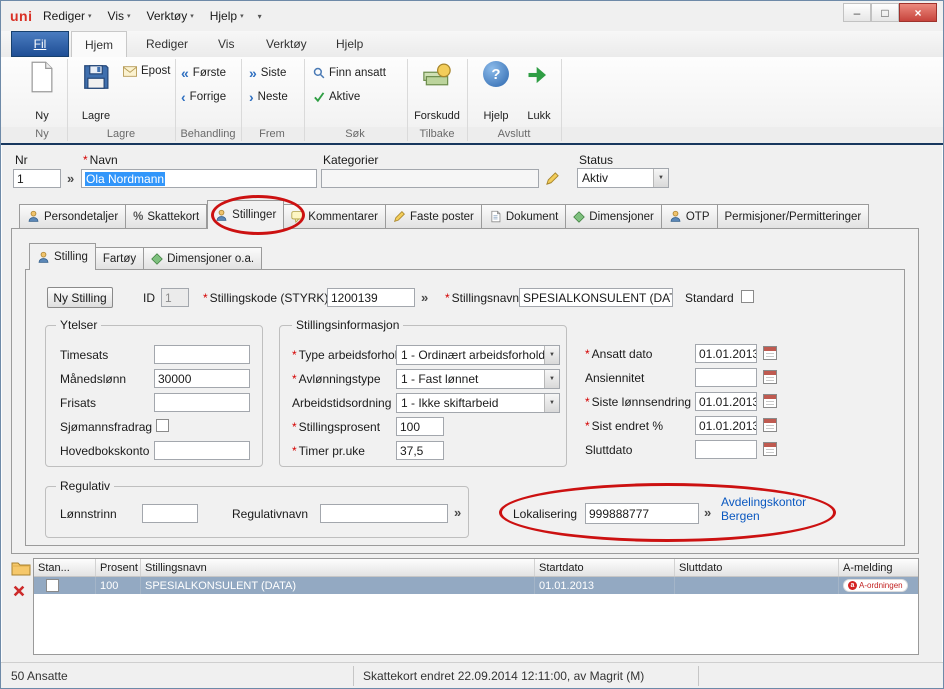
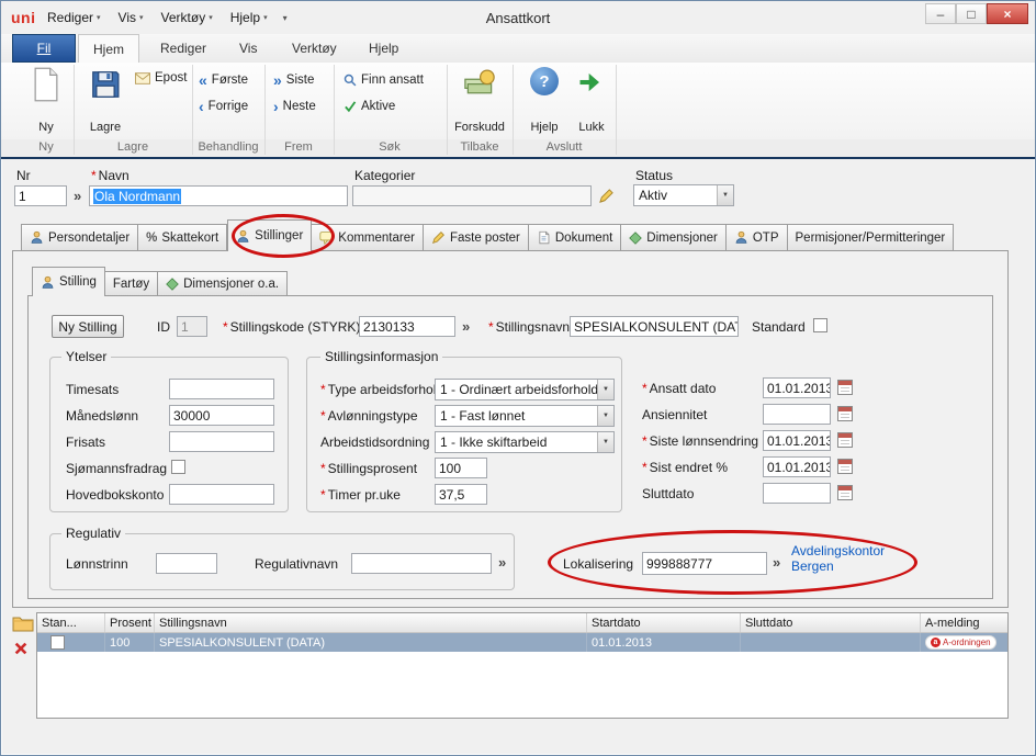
  uni
  Rediger
  Vis
  Verktøy
  Hjelp
  ▾
+ Ansattkort
  –
  □
  ×
  Fil
  Hjem
  Rediger
  Vis
  Verktøy
  Hjelp
  Ny
  Lagre
  Epost
  «
  Første
  ‹
  Forrige
  »
  Siste
  ›
  Neste
  Finn ansatt
  Aktive
  Forskudd
  ?
  Hjelp
  Lukk
  Ny
  Lagre
  Behandling
  Frem
  Søk
  Tilbake
  Avslutt
  Nr
  1
  »
  * Navn
  Ola Nordmann
  Kategorier
  Status
  Aktiv
  Persondetaljer
  %
  Skattekort
  Stillinger
  Kommentarer
  Faste poster
  Dokument
  Dimensjoner
  OTP
  Permisjoner/Permitteringer
  Stilling
  Fartøy
  Dimensjoner o.a.
  Ny Stilling
  ID
  1
  * Stillingskode (STYRK
- 1200139
+ 2130133
  »
  * Stillingsnavn
  SPESIALKONSULENT (DAT
  Standard
  Ytelser
  Timesats
  Månedslønn
  30000
  Frisats
  Sjømannsfradrag
  Hovedbokskonto
  Stillingsinformasjon
  * Type arbeidsforho
  1 - Ordinært arbeidsforhold
  * Avlønningstype
  1 - Fast lønnet
  Arbeidstidsordning
  1 - Ikke skiftarbeid
  * Stillingsprosent
  100
  * Timer pr.uke
  37,5
  * Ansatt dato
  01.01.2013
  Ansiennitet
  * Siste lønnsendring
  01.01.2013
  * Sist endret %
  01.01.2013
  Sluttdato
  Regulativ
  Lønnstrinn
  Regulativnavn
  »
  Lokalisering
  999888777
  »
  Avdelingskontor Bergen
  Stan...
  Prosent
  Stillingsnavn
  Startdato
  Sluttdato
  A-melding
  100
  SPESIALKONSULENT (DATA)
  01.01.2013
  A-ordningen
- 50 Ansatte
- Skattekort endret 22.09.2014 12:11:00, av Magrit (M)
